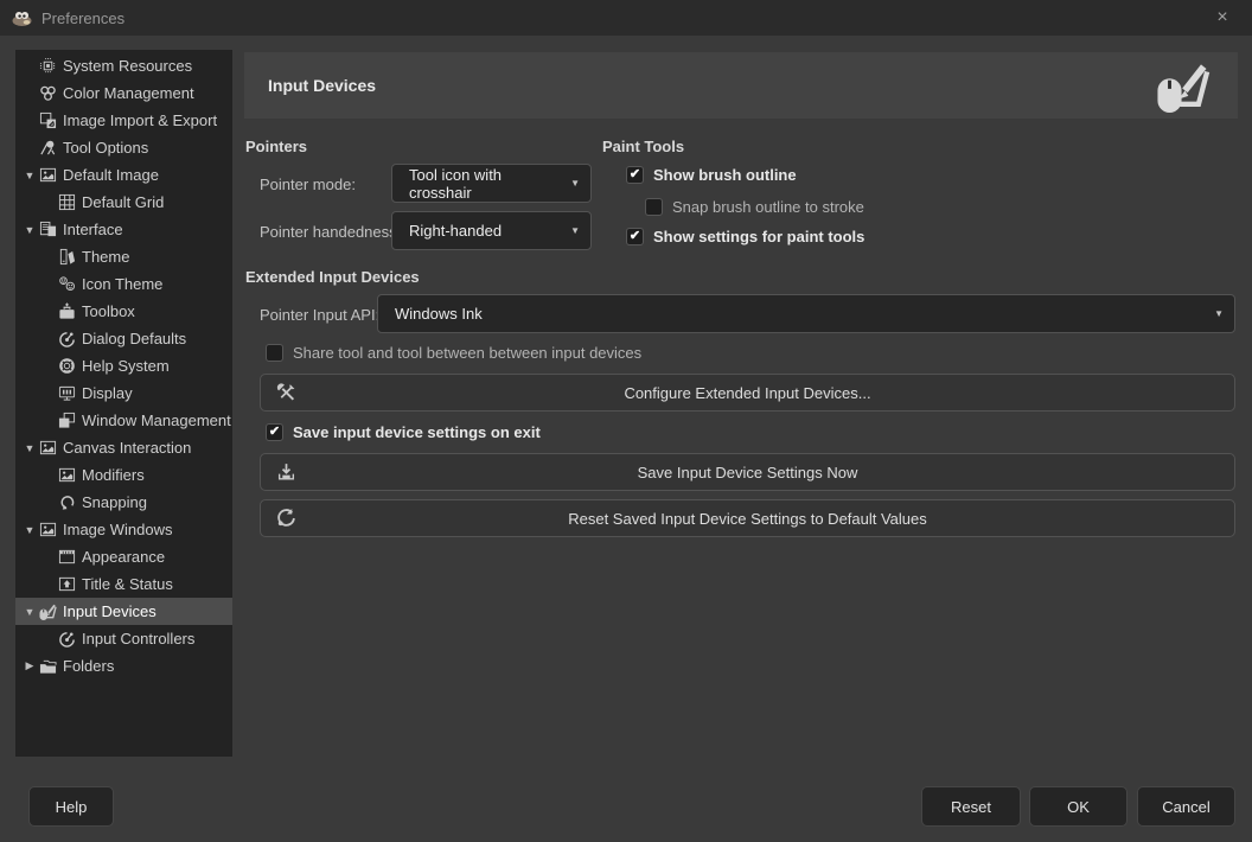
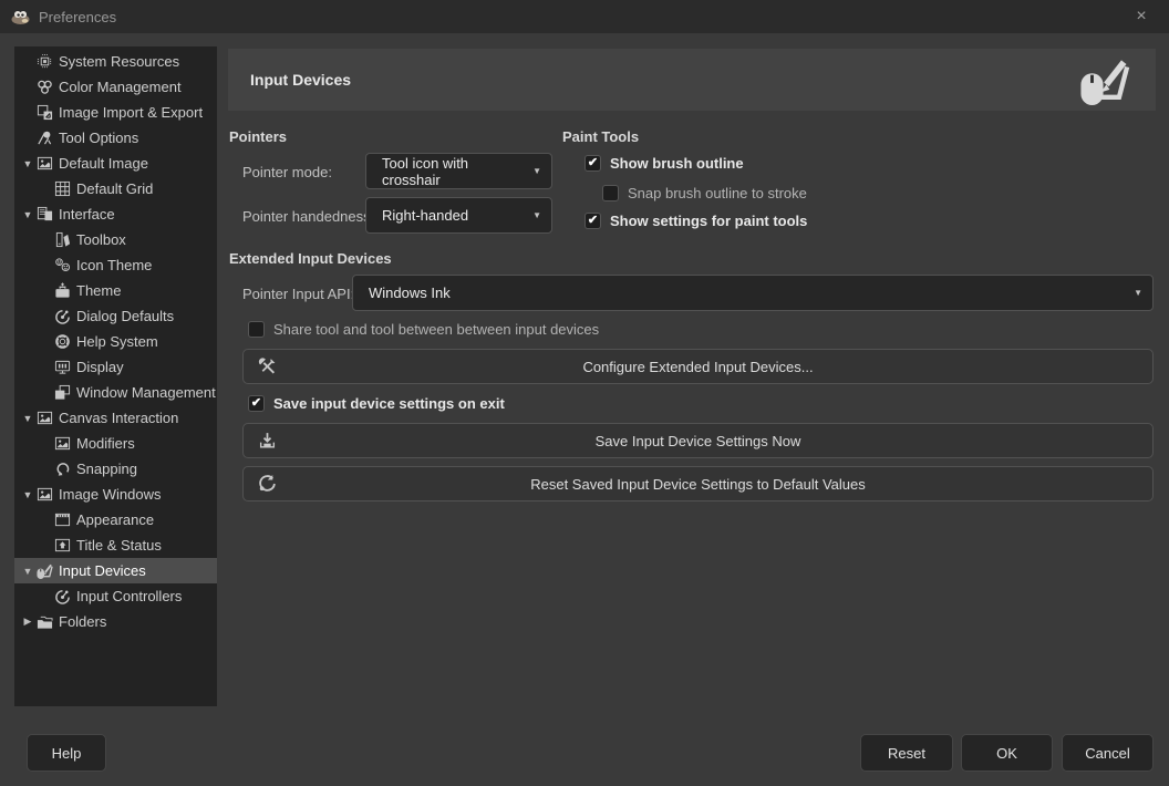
  Preferences
  ×
  System Resources
  Color Management
  Image Import & Export
  Tool Options
  ▼
  Default Image
  Default Grid
  ▼
  Interface
- Theme
+ Toolbox
  Icon Theme
- Toolbox
+ Theme
  Dialog Defaults
  Help System
  Display
  Window Management
  ▼
  Canvas Interaction
  Modifiers
  Snapping
  ▼
  Image Windows
  Appearance
  Title & Status
  ▼
  Input Devices
  Input Controllers
  ▶
  Folders
  Input Devices
  Pointers
  Pointer mode:
  Tool icon with crosshair
  ▼
  Pointer handednes
  Right-handed
  ▼
  Paint Tools
  Show brush outline
  Snap brush outline to stroke
  Show settings for paint tools
  Extended Input Devices
  Pointer Input API
  Windows Ink
  ▼
  Share tool and tool between between input devices
  Configure Extended Input Devices...
  Save input device settings on exit
  Save Input Device Settings Now
  Reset Saved Input Device Settings to Default Values
  Help
  Reset
  OK
  Cancel
